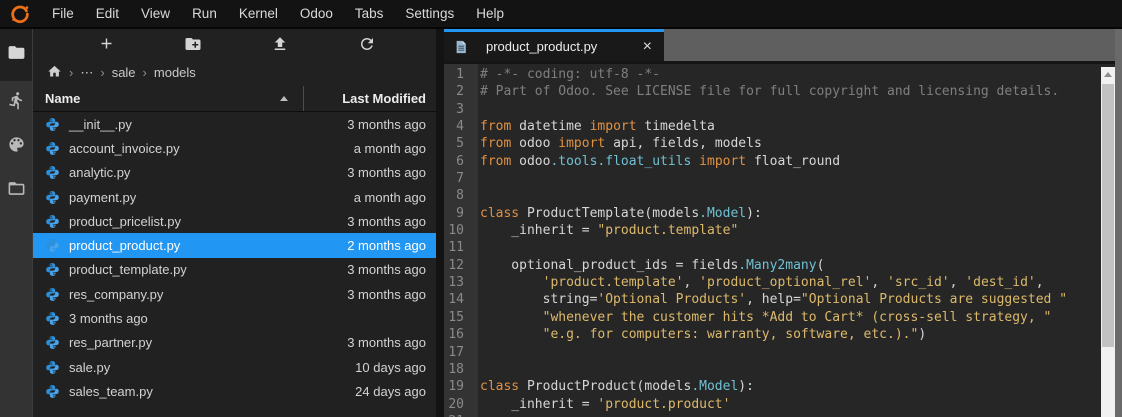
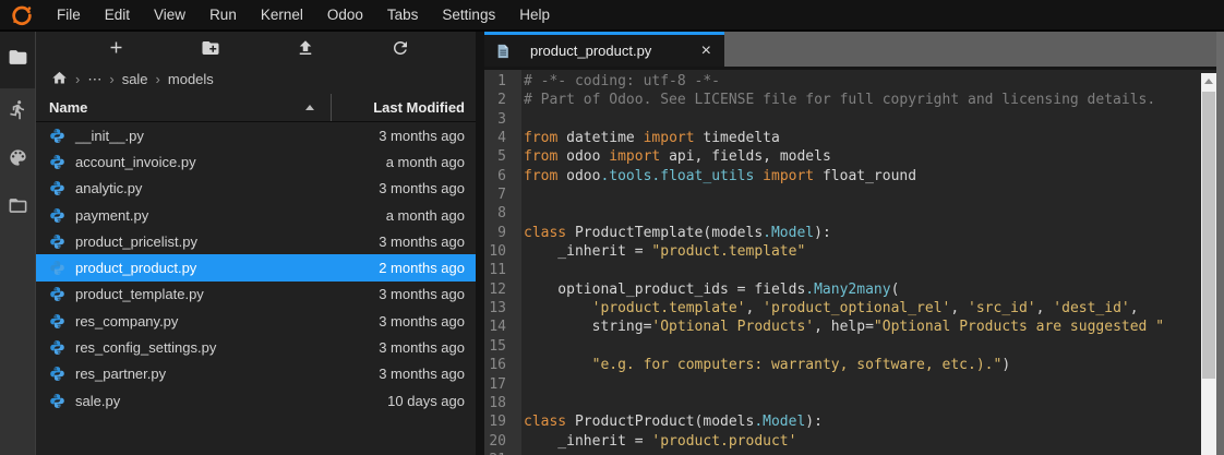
  File Edit View Run Kernel Odoo Tabs Settings Help
  ›
  ⋯
  ›
  sale
  ›
  models
  Name
  Last Modified
  __init__.py
  3 months ago
  account_invoice.py
  a month ago
  analytic.py
  3 months ago
  payment.py
  a month ago
  product_pricelist.py
  3 months ago
  product_product.py
  2 months ago
  product_template.py
  3 months ago
  res_company.py
  3 months ago
+ res_config_settings.py
  3 months ago
  res_partner.py
  3 months ago
  sale.py
  10 days ago
- sales_team.py
- 24 days ago
  product_product.py
  ×
  1
  # -*- coding: utf-8 -*-
  2
  # Part of Odoo. See LICENSE file for full copyright and licensing details.
  3
  4
  from datetime import timedelta
  5
  from odoo import api, fields, models
  6
  from odoo.tools.float_utils import float_round
  7
  8
  9
  class ProductTemplate(models.Model):
  10
  _inherit = "product.template"
  11
  12
  optional_product_ids = fields.Many2many(
  13
  'product.template', 'product_optional_rel', 'src_id', 'dest_id',
  14
  string='Optional Products', help="Optional Products are suggested "
  15
- "whenever the customer hits *Add to Cart* (cross-sell strategy, "
  16
  "e.g. for computers: warranty, software, etc.).")
  17
  18
  19
  class ProductProduct(models.Model):
  20
  _inherit = 'product.product'
